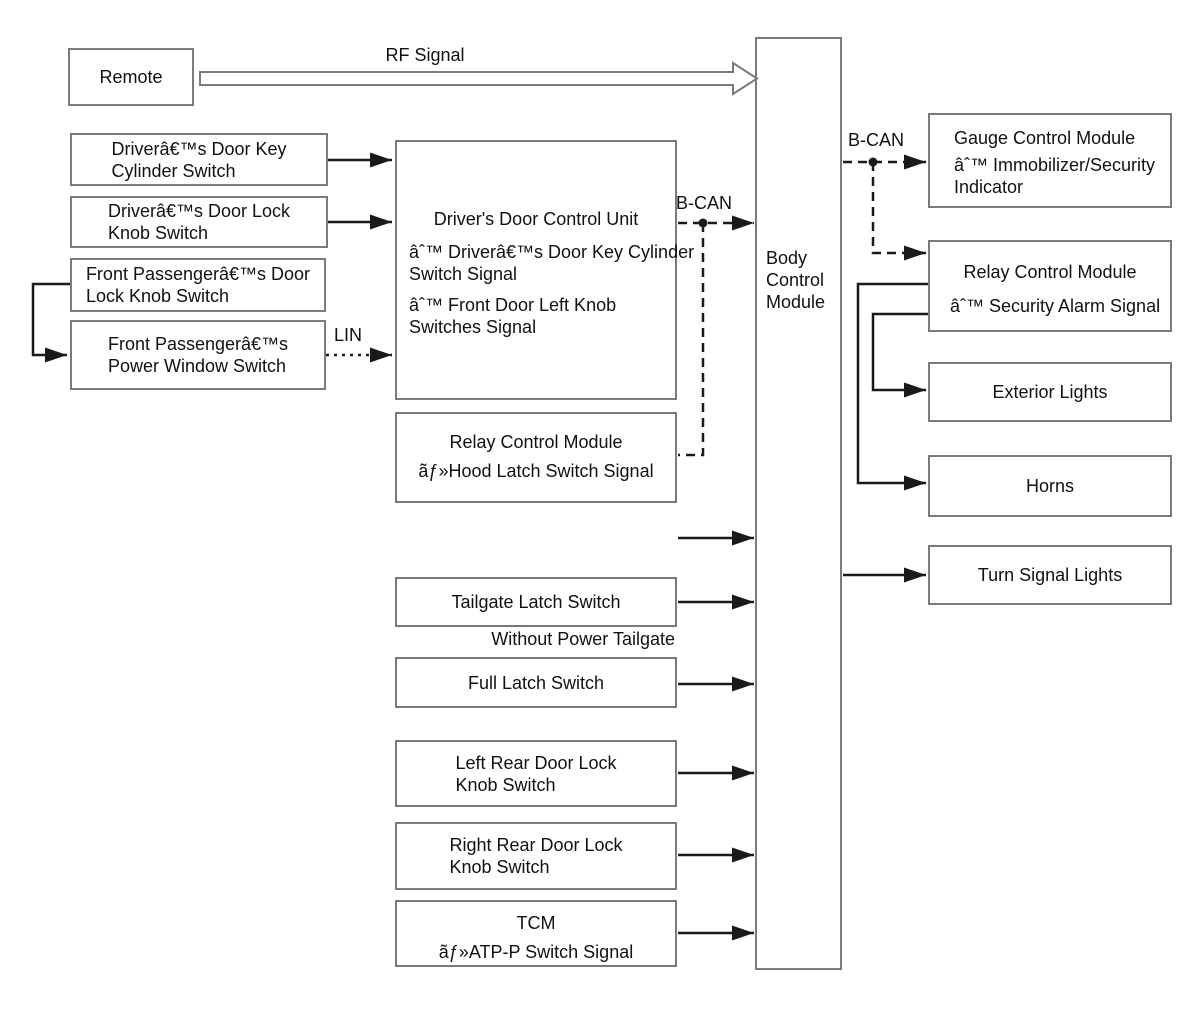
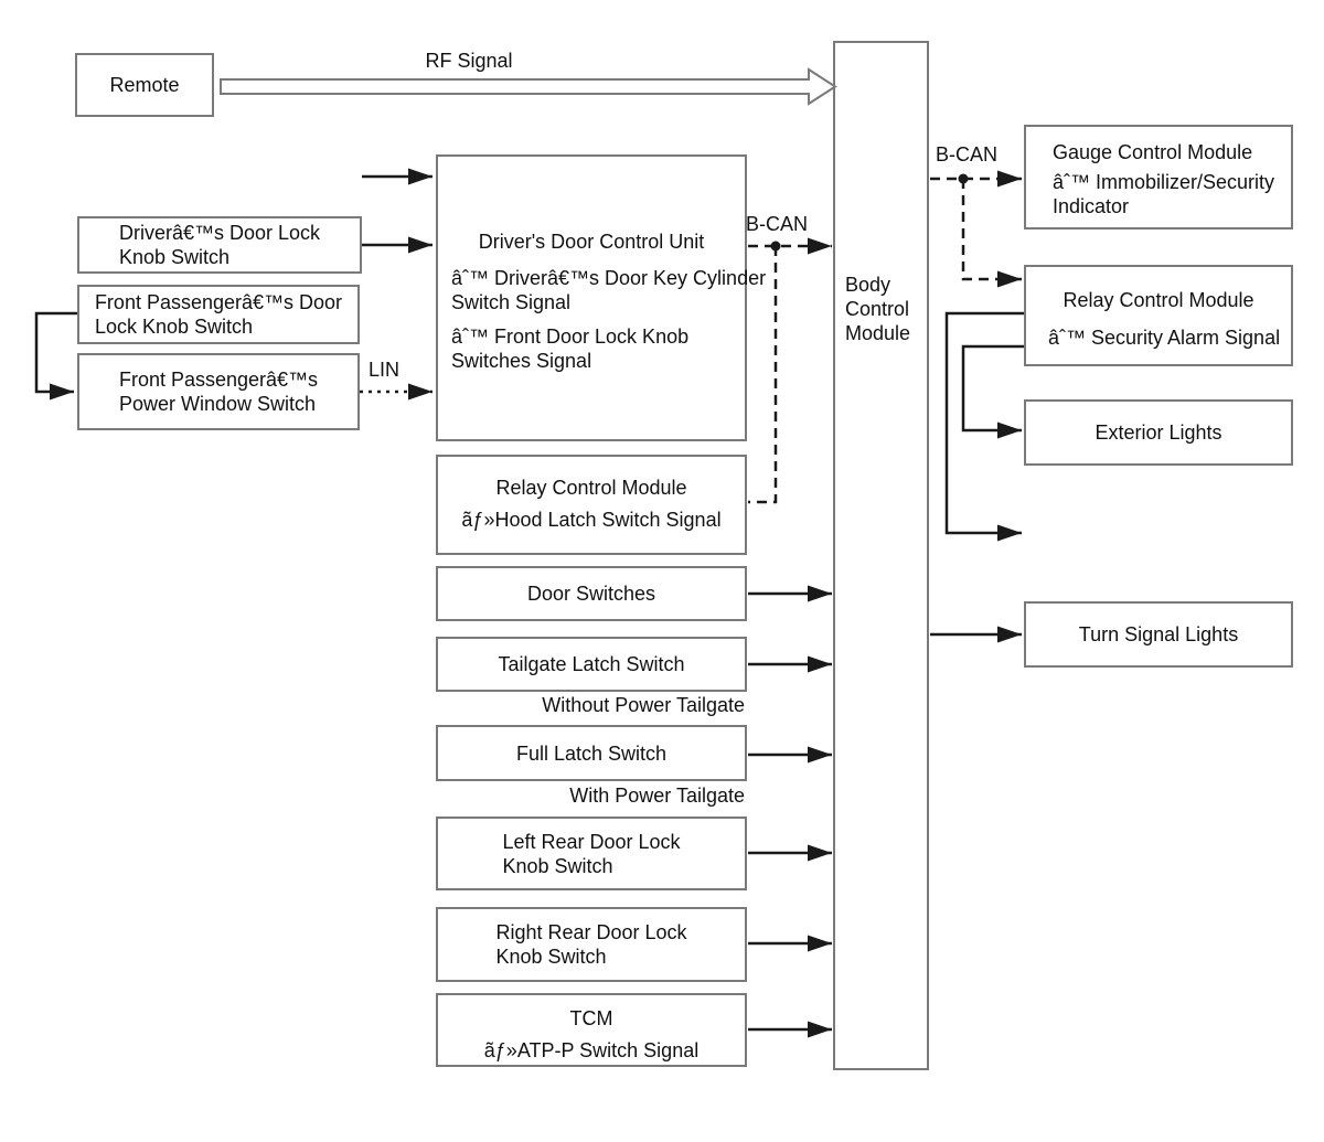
  Remote
- Driverâ€™s Door Key
- Cylinder Switch
  Driverâ€™s Door Lock
  Knob Switch
  Front Passengerâ€™s Door
  Lock Knob Switch
  Front Passengerâ€™s
  Power Window Switch
  Driver's Door Control Unit
  âˆ™ Driverâ€™s Door Key Cylind
  Switch Signal
- âˆ™ Front Door Left Knob
+ âˆ™ Front Door Lock Knob
  Switches Signal
  Relay Control Module
  ãƒ»Hood Latch Switch Signal
+ Door Switches
  Tailgate Latch Switch
  Full Latch Switch
  Left Rear Door Lock
  Knob Switch
  Right Rear Door Lock
  Knob Switch
  TCM
  ãƒ»ATP-P Switch Signal
  Body
  Control
  Module
  Gauge Control Module
  âˆ™ Immobilizer/Security
  Indicator
  Relay Control Module
  âˆ™ Security Alarm Signal
  Exterior Lights
- Horns
  Turn Signal Lights
  RF Signal
  B-CAN
  B-CAN
  LIN
  Without Power Tailgate
+ With Power Tailgate
